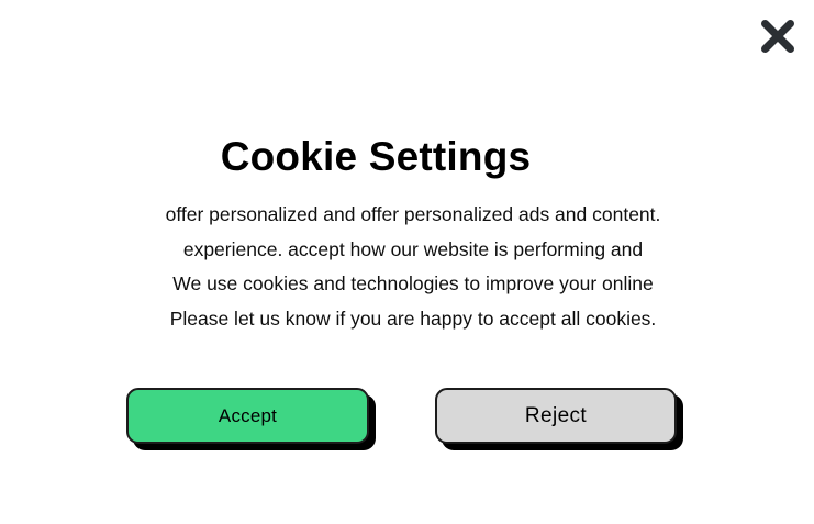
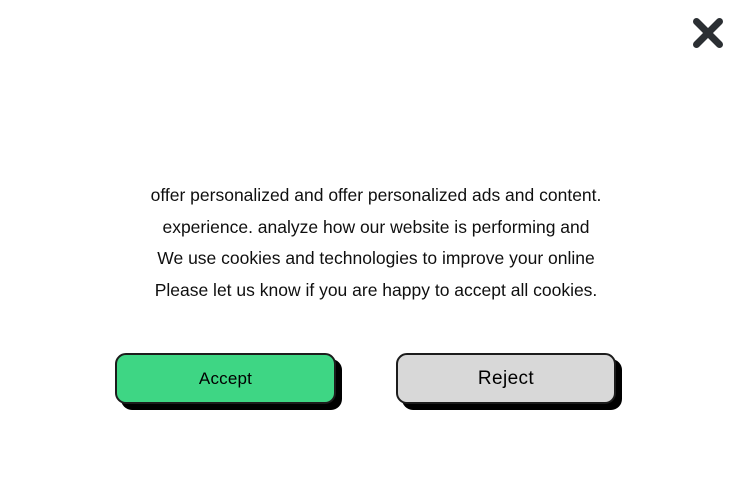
- Cookie Settings
  offer personalized and offer personalized ads and content.
- experience. accept how our website is performing and
+ experience. analyze how our website is performing and
  We use cookies and technologies to improve your online
  Please let us know if you are happy to accept all cookies.
  Accept
  Reject
